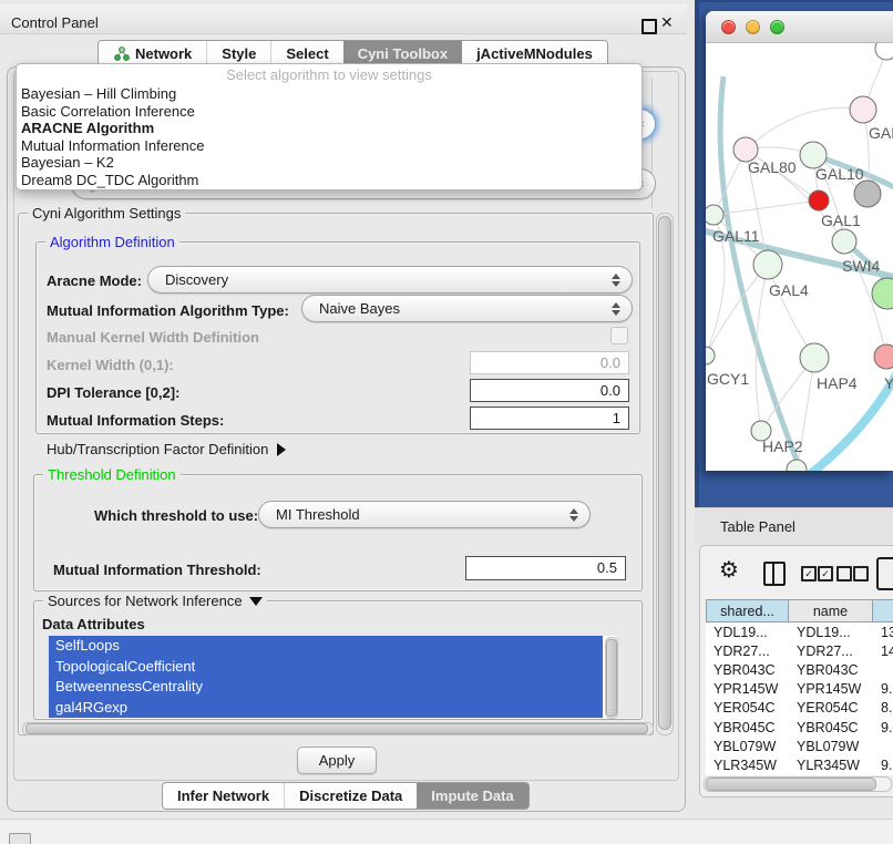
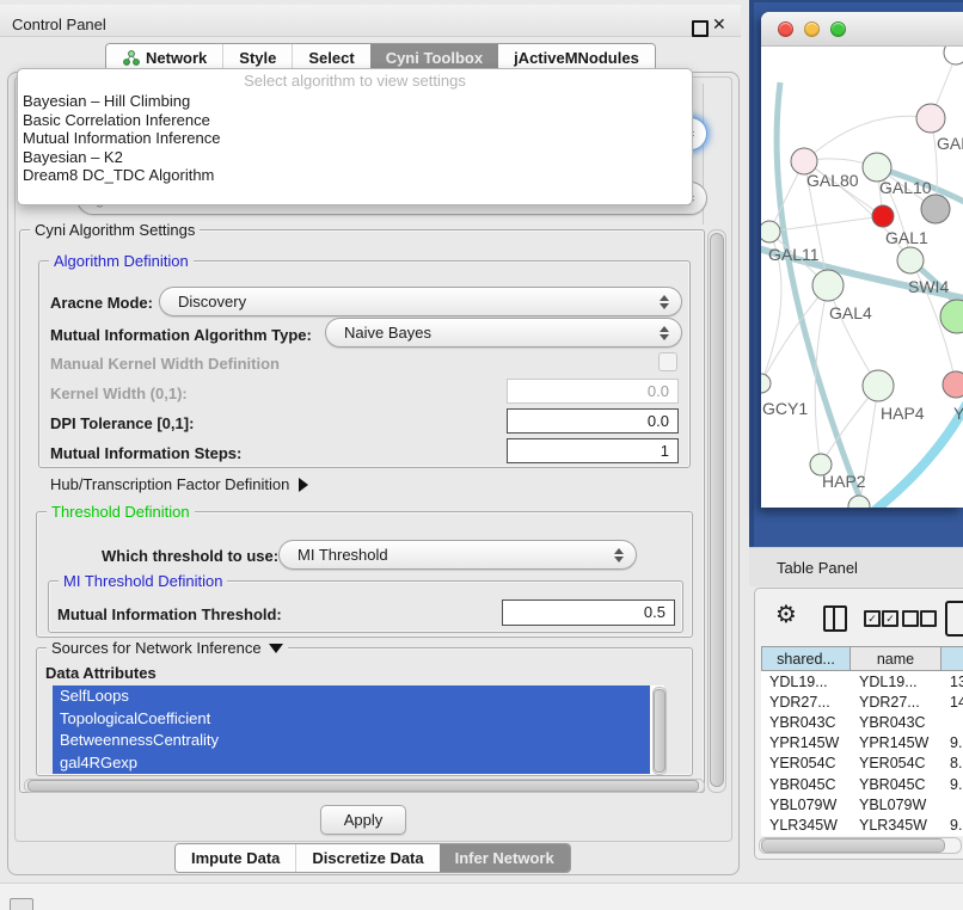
  Control Panel
  ✕
  Network
  Style
  Select
  Cyni Toolbox
  jActiveMNodules
  Select algorithm to view settings
  Bayesian – Hill Climbing
  Basic Correlation Inference
- ARACNE Algorithm
  Mutual Information Inference
  Bayesian – K2
  Dream8 DC_TDC Algorithm
  Cyni Algorithm Settings
  Algorithm Definition
  Aracne Mode:
  Discovery
  Mutual Information Algorithm Type:
  Naive Bayes
  Manual Kernel Width Definition
  Kernel Width (0,1):
  0.0
- DPI Tolerance [0,2]:
+ DPI Tolerance [0,1]:
  0.0
  Mutual Information Steps:
  1
  Hub/Transcription Factor Definition
  Threshold Definition
  Which threshold to use:
  MI Threshold
+ MI Threshold Definition
  Mutual Information Threshold:
  0.5
  Sources for Network Inference
  Data Attributes
  SelfLoops
  TopologicalCoefficient
  BetweennessCentrality
  gal4RGexp
  Apply
- Infer Network
+ Impute Data
  Discretize Data
- Impute Data
+ Infer Network
  GAL80
  GAL10
  GAL1
  GAL11
  SWI4
  GAL4
  GCY1
  HAP4
  Y
  HAP2
  Table Panel
  ⚙
  ✓
  ✓
  shared...
  name
  YDL19...
  YDL19...
  13
  YDR27...
  YDR27...
  14
  YBR043C
  YBR043C
  YPR145W
  YPR145W
  9.
  YER054C
  YER054C
  8.
  YBR045C
  YBR045C
  9.
  YBL079W
  YBL079W
  YLR345W
  YLR345W
  9.
